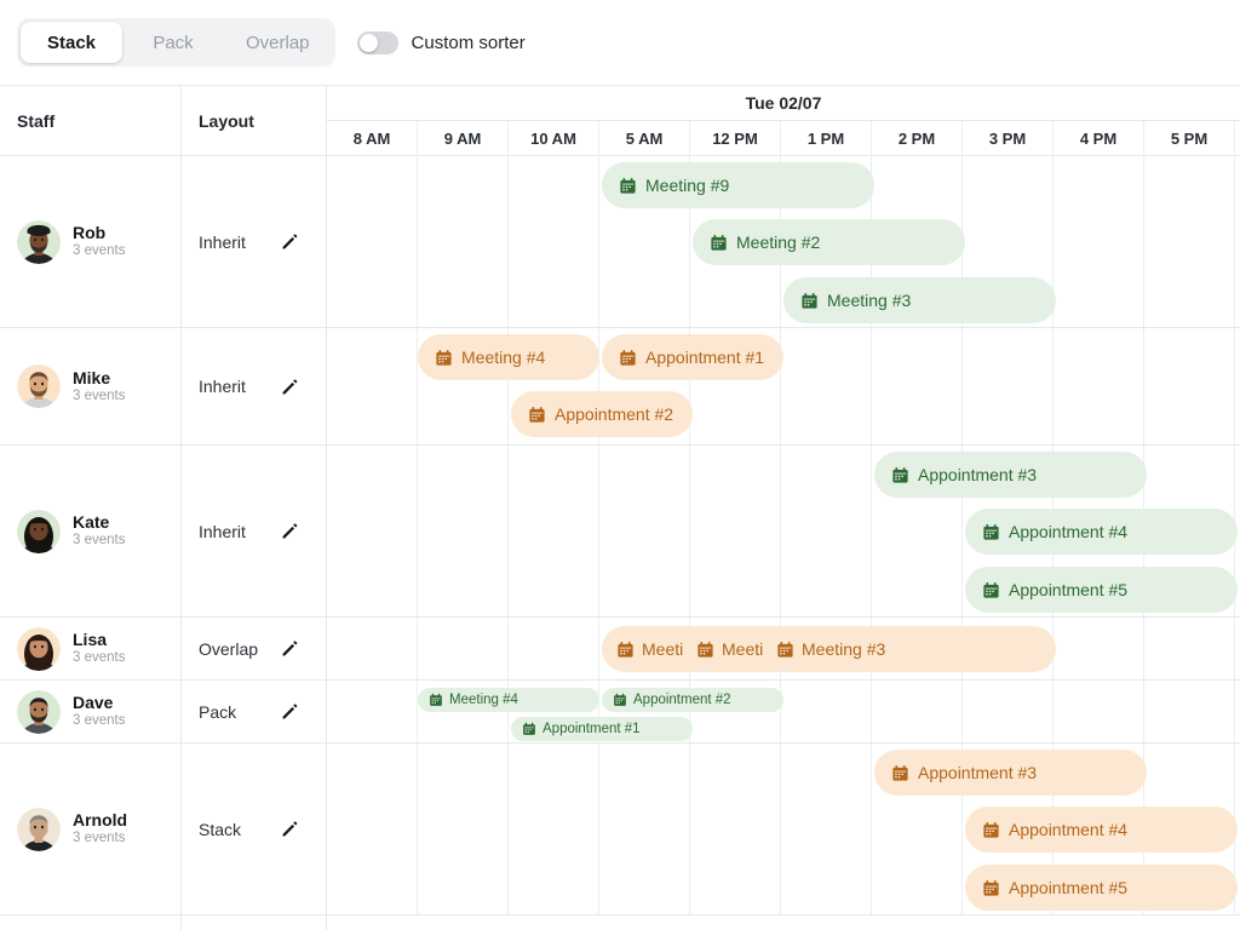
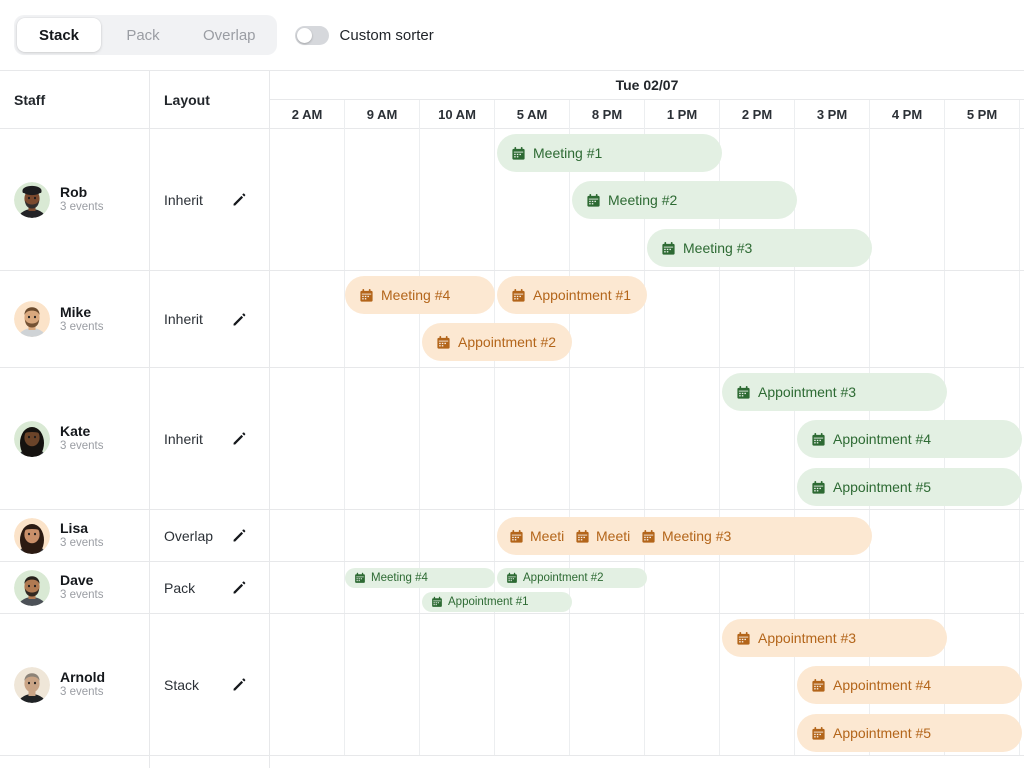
  Stack
  Pack
  Overlap
  Custom sorter
  Staff
  Layout
  Tue 02/07
- 8 AM
+ 2 AM
  9 AM
  10 AM
  5 AM
- 12 PM
+ 8 PM
  1 PM
  2 PM
  3 PM
  4 PM
  5 PM
  Rob
  3 events
  Inherit
- Meeting #9
+ Meeting #1
  Meeting #2
  Meeting #3
  Mike
  3 events
  Inherit
  Meeting #4
  Appointment #1
  Appointment #2
  Kate
  3 events
  Inherit
  Appointment #3
  Appointment #4
  Appointment #5
  Lisa
  3 events
  Overlap
  Meeti
  Meeti
  Meeting #3
  Dave
  3 events
  Pack
  Meeting #4
  Appointment #2
  Appointment #1
  Arnold
  3 events
  Stack
  Appointment #3
  Appointment #4
  Appointment #5
